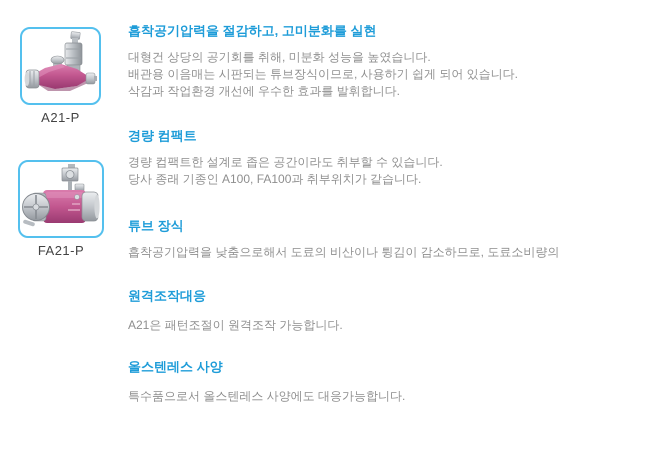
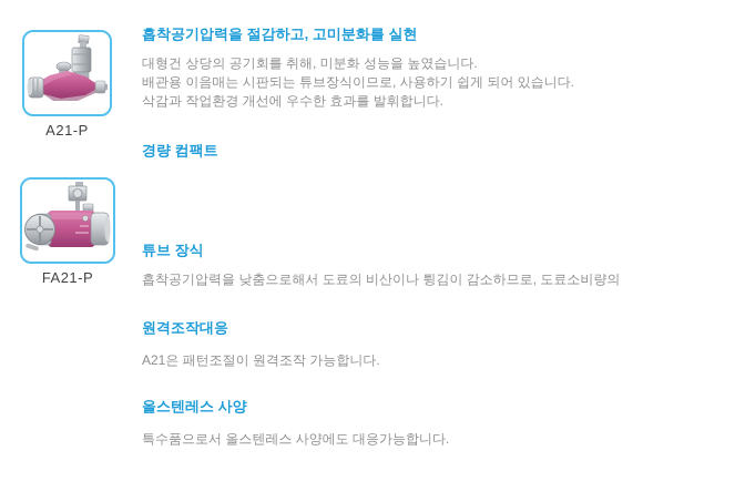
  A21-P
  FA21-P
  흡착공기압력을 절감하고, 고미분화를 실현
  대형건 상당의 공기회를 취해, 미분화 성능을 높였습니다.
  배관용 이음매는 시판되는 튜브장식이므로, 사용하기 쉽게 되어 있습니다.
  삭감과 작업환경 개선에 우수한 효과를 발휘합니다.
  경량 컴팩트
- 경량 컴팩트한 설계로 좁은 공간이라도 취부할 수 있습니다.
- 당사 종래 기종인 A100, FA100과 취부위치가 같습니다.
  튜브 장식
  흡착공기압력을 낮춤으로해서 도료의 비산이나 튕김이 감소하므로, 도료소비량의
  원격조작대응
  A21은 패턴조절이 원격조작 가능합니다.
  올스텐레스 사양
  특수품으로서 올스텐레스 사양에도 대응가능합니다.
